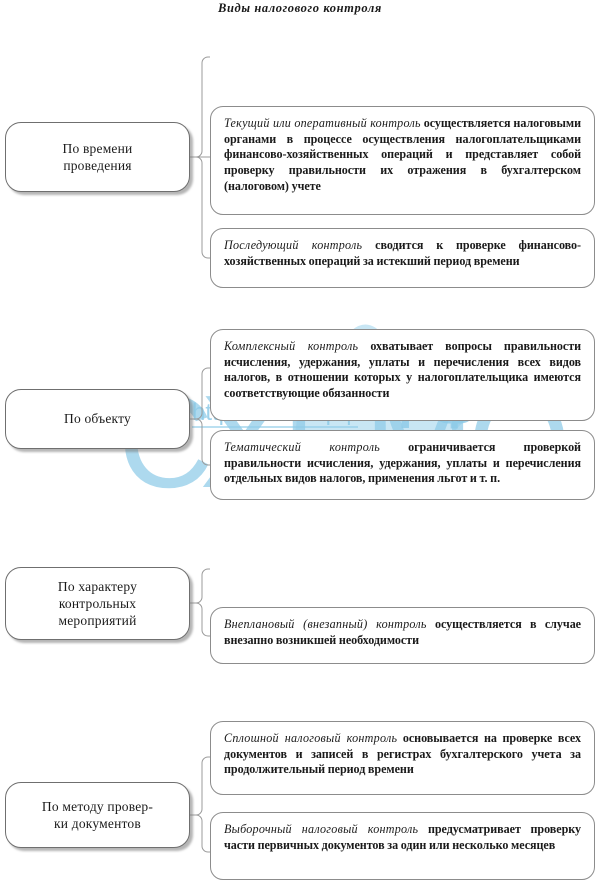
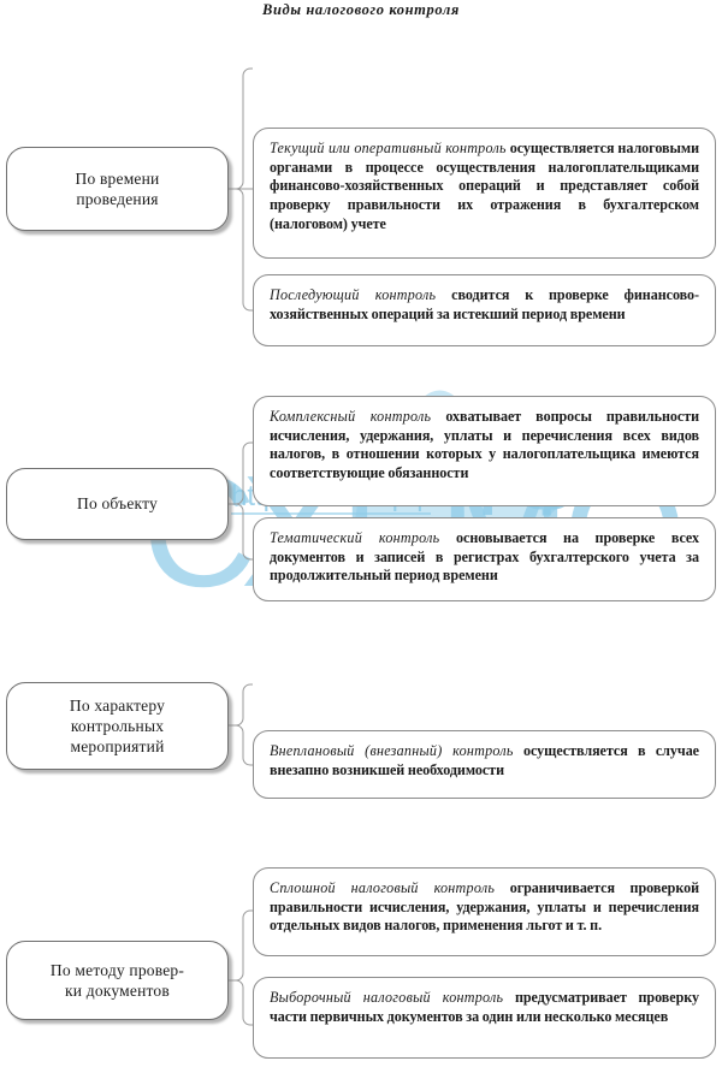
  Виды налогового контроля
  По времени
  проведения
  По объекту
  По характеру
  контрольных
  мероприятий
  По методу провер-
  ки документов
  Текущий или оперативный контроль осуществляется налоговыми органами в процессе осуществления налогоплательщиками финансово-хозяйственных операций и представляет собой проверку правильности их отражения в бухгалтерском (налоговом) учете
  Последующий контроль сводится к проверке финансово-хозяйственных операций за истекший период времени
  Комплексный контроль охватывает вопросы правильности исчисления, удержания, уплаты и перечисления всех видов налогов, в отношении которых у налогоплательщика имеются соответствующие обязанности
- Тематический контроль ограничивается проверкой правильности исчисления, удержания, уплаты и перечисления отдельных видов налогов, применения льгот и т. п.
+ Тематический контроль основывается на проверке всех документов и записей в регистрах бухгалтерского учета за продолжительный период времени
  Внеплановый (внезапный) контроль осуществляется в случае внезапно возникшей необходимости
- Сплошной налоговый контроль основывается на проверке всех документов и записей в регистрах бухгалтерского учета за продолжительный период времени
+ Сплошной налоговый контроль ограничивается проверкой правильности исчисления, удержания, уплаты и перечисления отдельных видов налогов, применения льгот и т. п.
  Выборочный налоговый контроль предусматривает проверку части первичных документов за один или несколько месяцев
